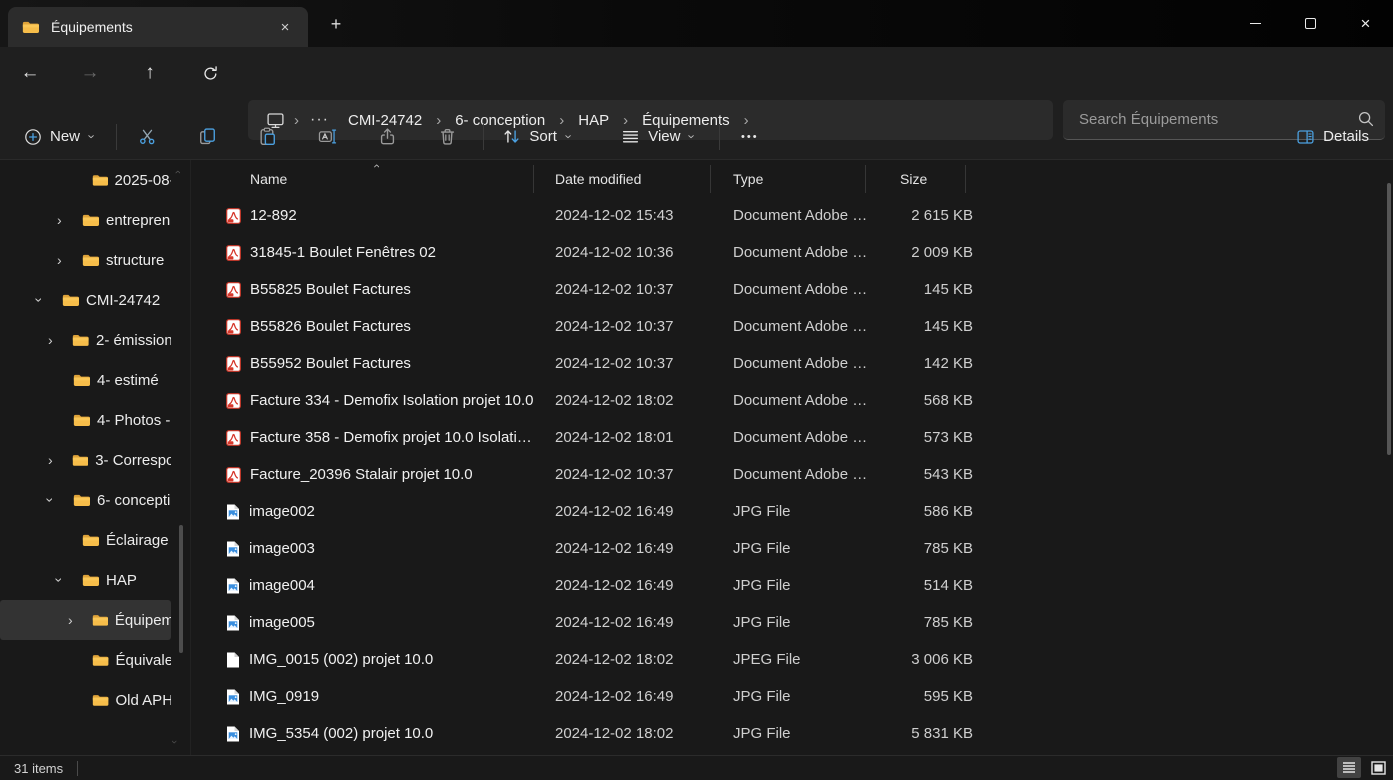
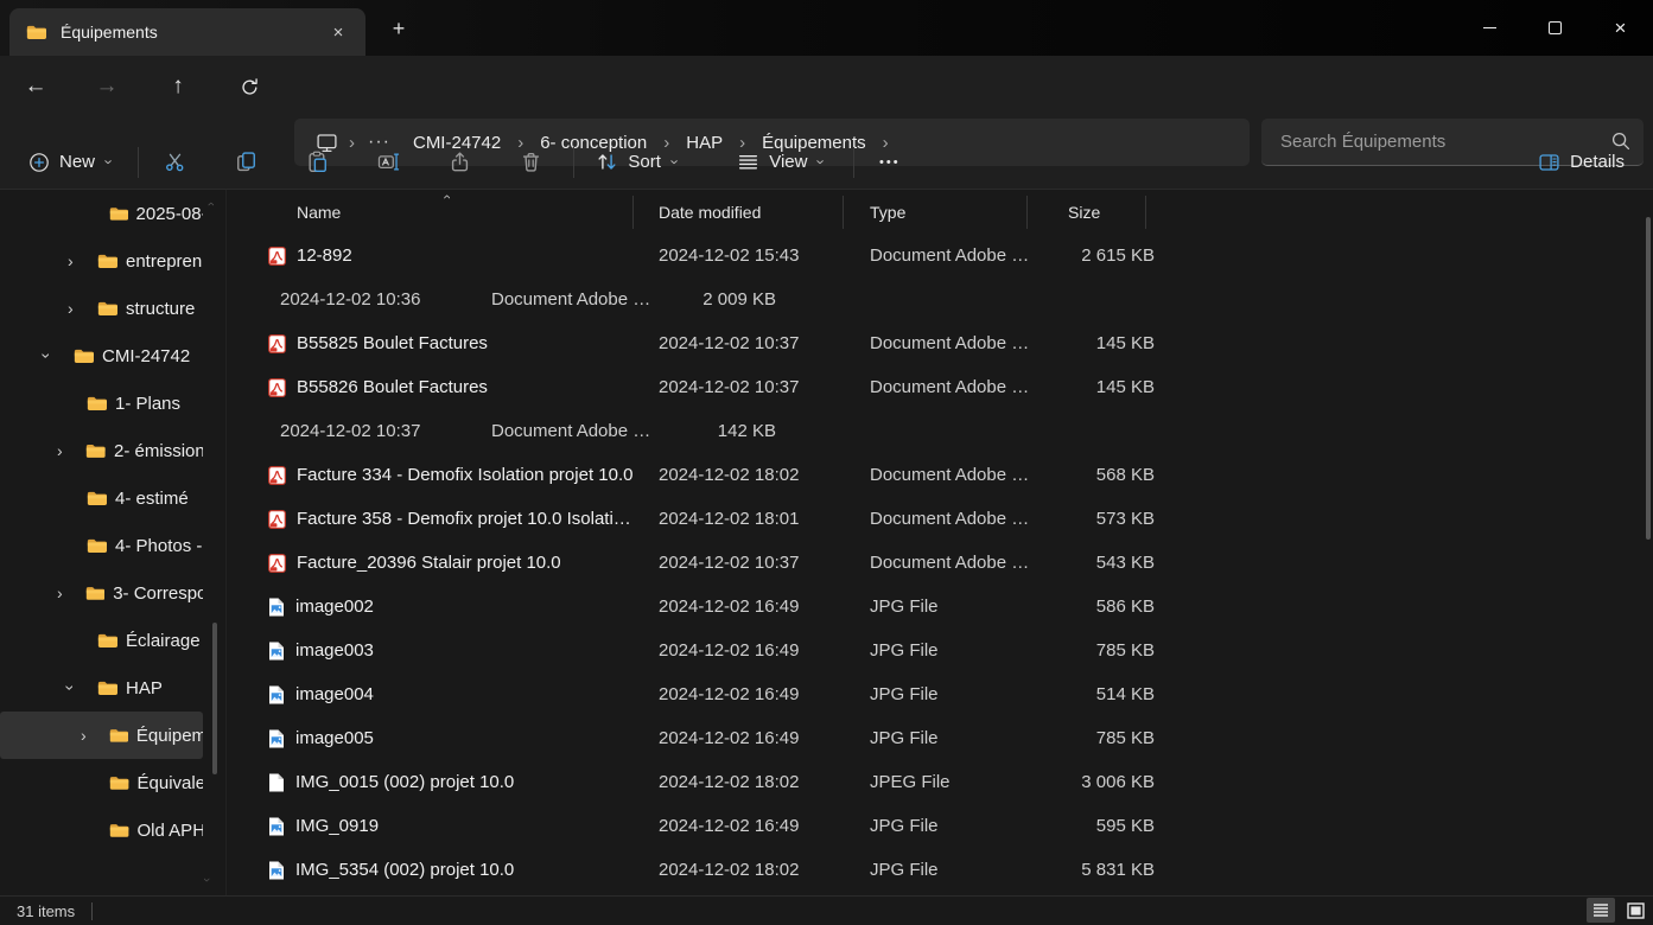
  Équipements
  ×
  +
  ×
  ←
  →
  ↑
  ›
  ···
  CMI-24742
  ›
  6- conception
  ›
  HAP
  ›
  Équipements
  ›
  Search Équipements
  New
  Sort
  View
  •••
  Details
  2025-08
  ›
  entrepren
  ›
  structure
  CMI-24742
+ 1- Plans
  ›
  2- émission
  4- estimé
  4- Photos -
  ›
  3- Correspo
- 6- concepti
  Éclairage
  HAP
  ›
  Équipem
  Équivale
  Old APH
  Name
  Date modified
  Type
  Size
  12-892
  2024-12-02 15:43
  Document Adobe …
  2 615 KB
- 31845-1 Boulet Fenêtres 02
  2024-12-02 10:36
  Document Adobe …
  2 009 KB
  B55825 Boulet Factures
  2024-12-02 10:37
  Document Adobe …
  145 KB
  B55826 Boulet Factures
  2024-12-02 10:37
  Document Adobe …
  145 KB
- B55952 Boulet Factures
  2024-12-02 10:37
  Document Adobe …
  142 KB
  Facture 334 - Demofix Isolation projet 10.0
  2024-12-02 18:02
  Document Adobe …
  568 KB
  Facture 358 - Demofix projet 10.0 Isolati…
  2024-12-02 18:01
  Document Adobe …
  573 KB
  Facture_20396 Stalair projet 10.0
  2024-12-02 10:37
  Document Adobe …
  543 KB
  image002
  2024-12-02 16:49
  JPG File
  586 KB
  image003
  2024-12-02 16:49
  JPG File
  785 KB
  image004
  2024-12-02 16:49
  JPG File
  514 KB
  image005
  2024-12-02 16:49
  JPG File
  785 KB
  IMG_0015 (002) projet 10.0
  2024-12-02 18:02
  JPEG File
  3 006 KB
  IMG_0919
  2024-12-02 16:49
  JPG File
  595 KB
  IMG_5354 (002) projet 10.0
  2024-12-02 18:02
  JPG File
  5 831 KB
  31 items
